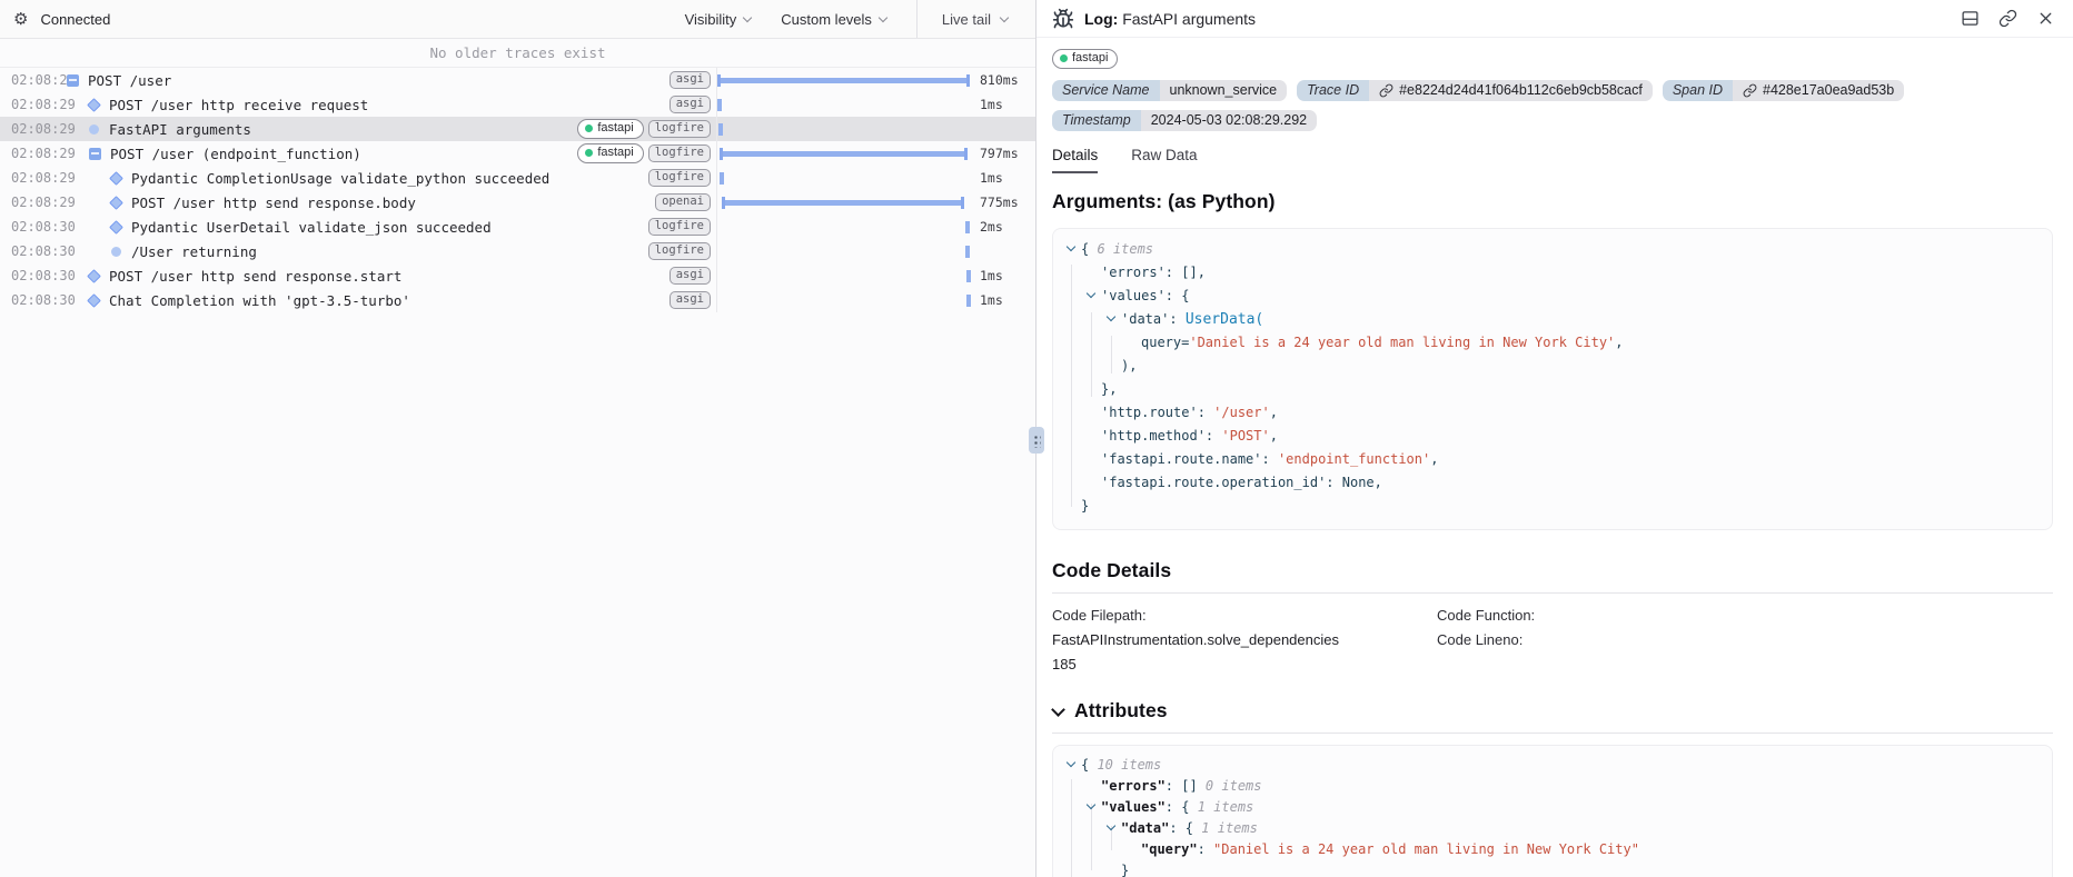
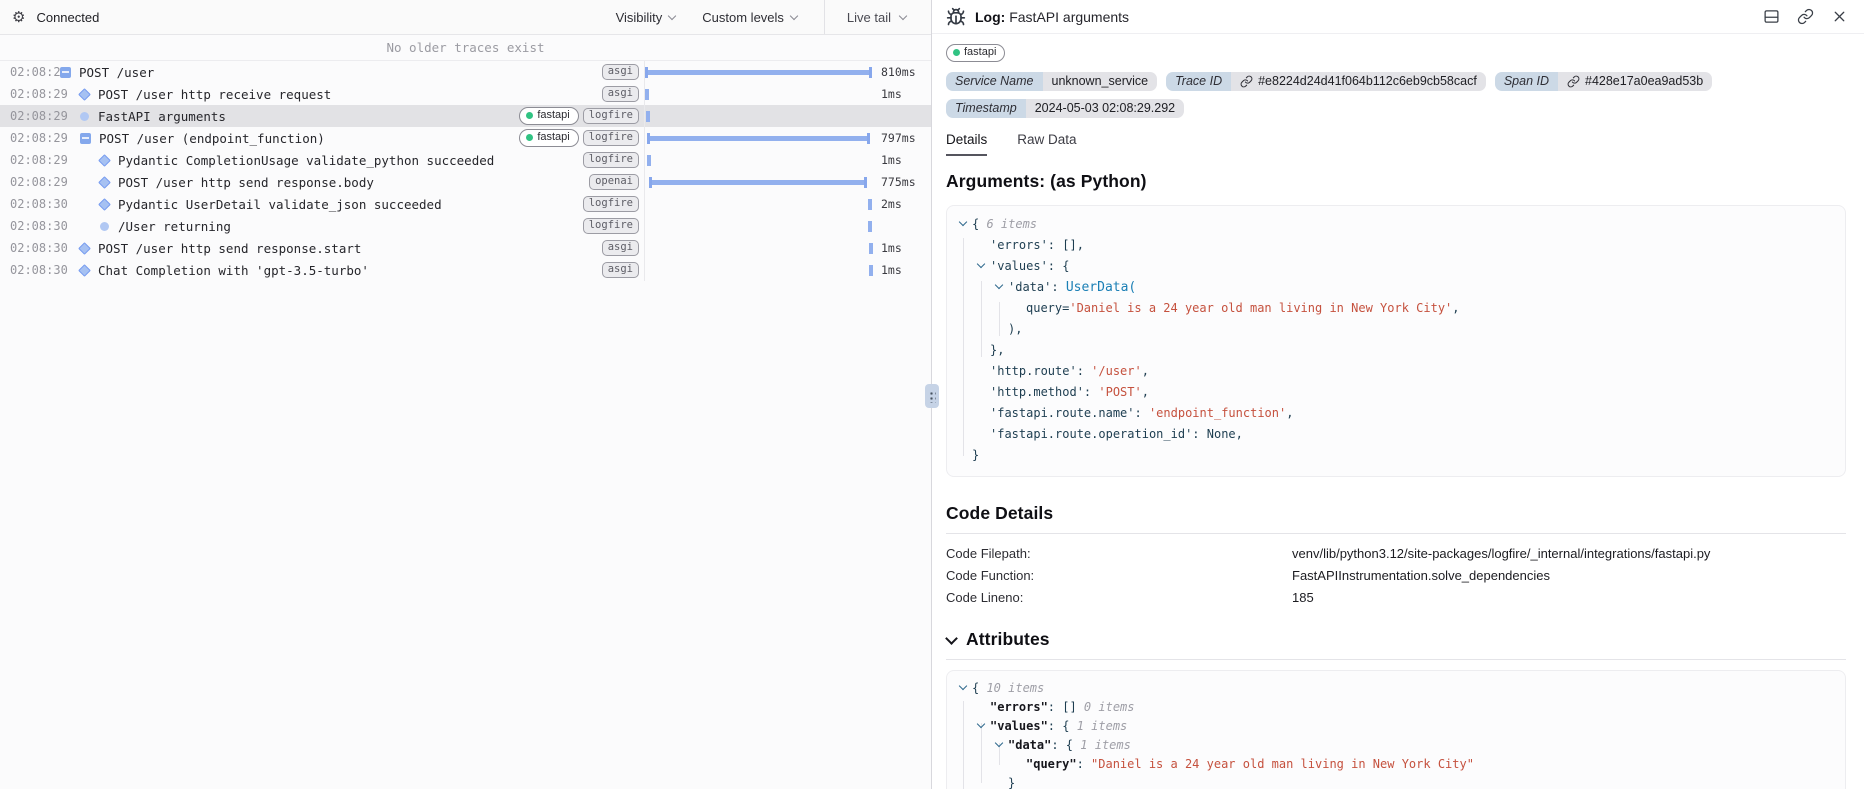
  ⚙
  Connected
  Visibility
  Custom levels
  Live tail
  No older traces exist
  02:08:2
  POST /user
  asgi
  810ms
  02:08:29
  POST /user http receive request
  asgi
  1ms
  02:08:29
  FastAPI arguments
  fastapi
  logfire
  02:08:29
  POST /user (endpoint_function)
  fastapi
  logfire
  797ms
  02:08:29
  Pydantic CompletionUsage validate_python succeeded
  logfire
  1ms
  02:08:29
  POST /user http send response.body
  openai
  775ms
  02:08:30
  Pydantic UserDetail validate_json succeeded
  logfire
  2ms
  02:08:30
  /User returning
  logfire
  02:08:30
  POST /user http send response.start
  asgi
  1ms
  02:08:30
  Chat Completion with 'gpt-3.5-turbo'
  asgi
  1ms
  Log: FastAPI arguments
  fastapi
  Service Name
  unknown_service
  Trace ID
  #e8224d24d41f064b112c6eb9cb58cacf
  Span ID
  #428e17a0ea9ad53b
  Timestamp
  2024-05-03 02:08:29.292
  Details
  Raw Data
  Arguments: (as Python)
  { 6 items
  'errors': [],
  'values': {
  'data': UserData(
  query='Daniel is a 24 year old man living in New York City',
  ),
  },
  'http.route': '/user',
  'http.method': 'POST',
  'fastapi.route.name': 'endpoint_function',
  'fastapi.route.operation_id': None,
  }
  Code Details
  Code Filepath:
+ venv/lib/python3.12/site-packages/logfire/_internal/integrations/fastapi.py
  Code Function:
  FastAPIInstrumentation.solve_dependencies
  Code Lineno:
  185
  Attributes
  { 10 items
  "errors": [] 0 items
  "values": { 1 items
  "data": { 1 items
  "query": "Daniel is a 24 year old man living in New York City"
  }
